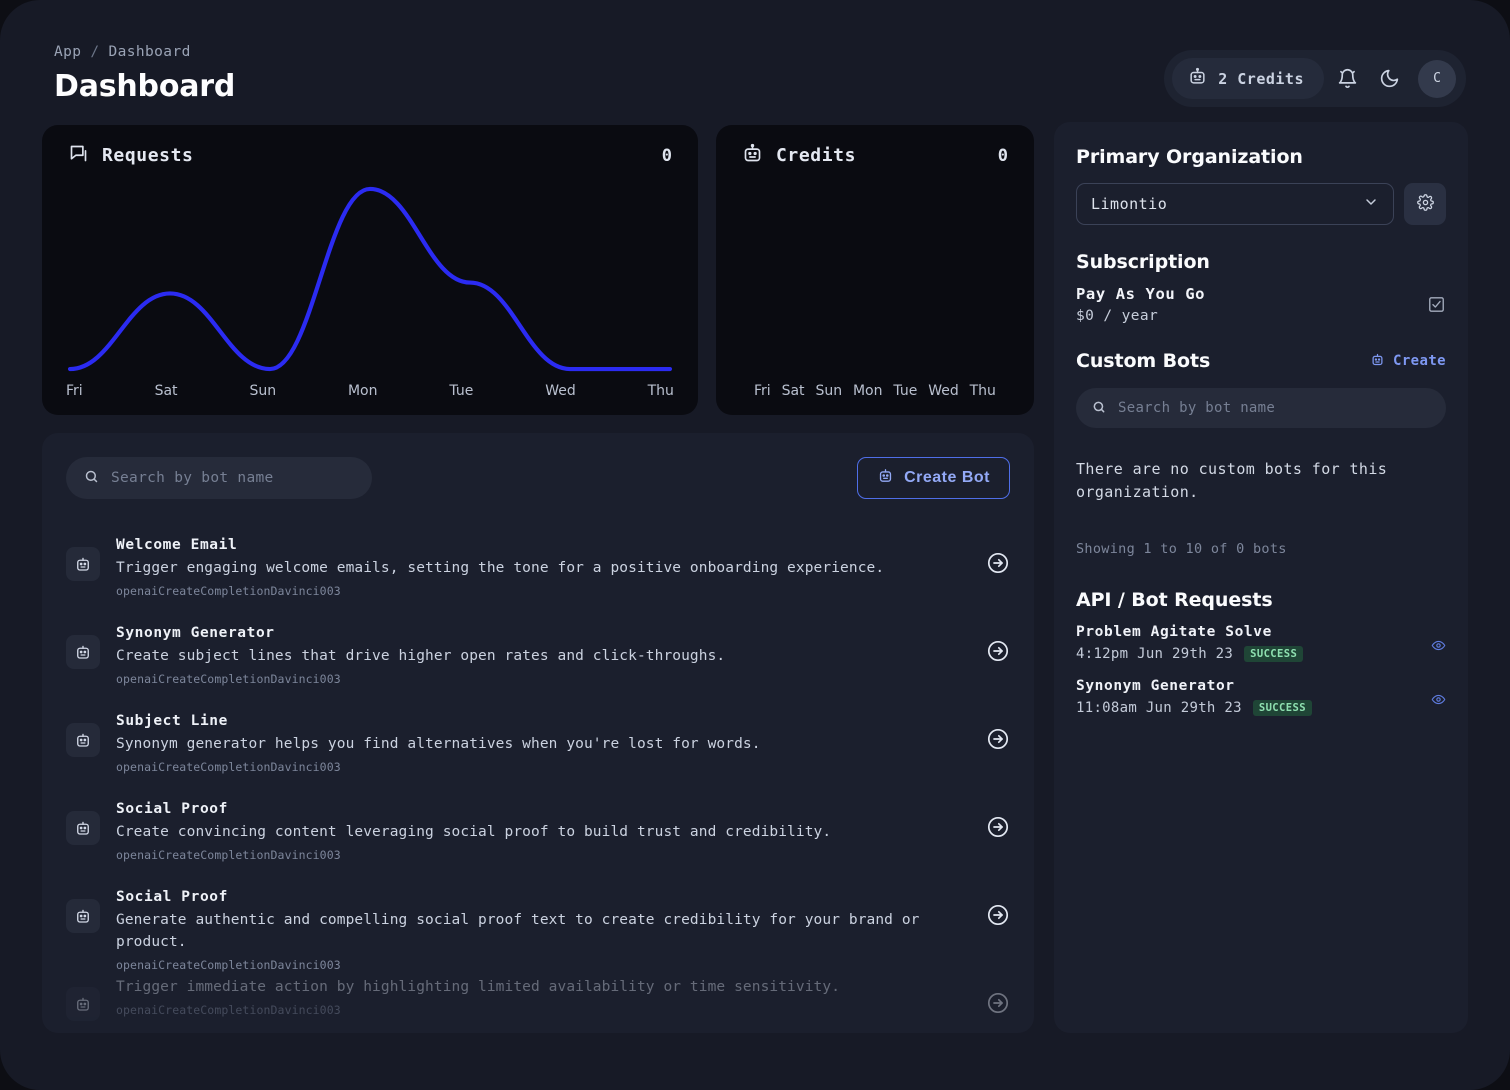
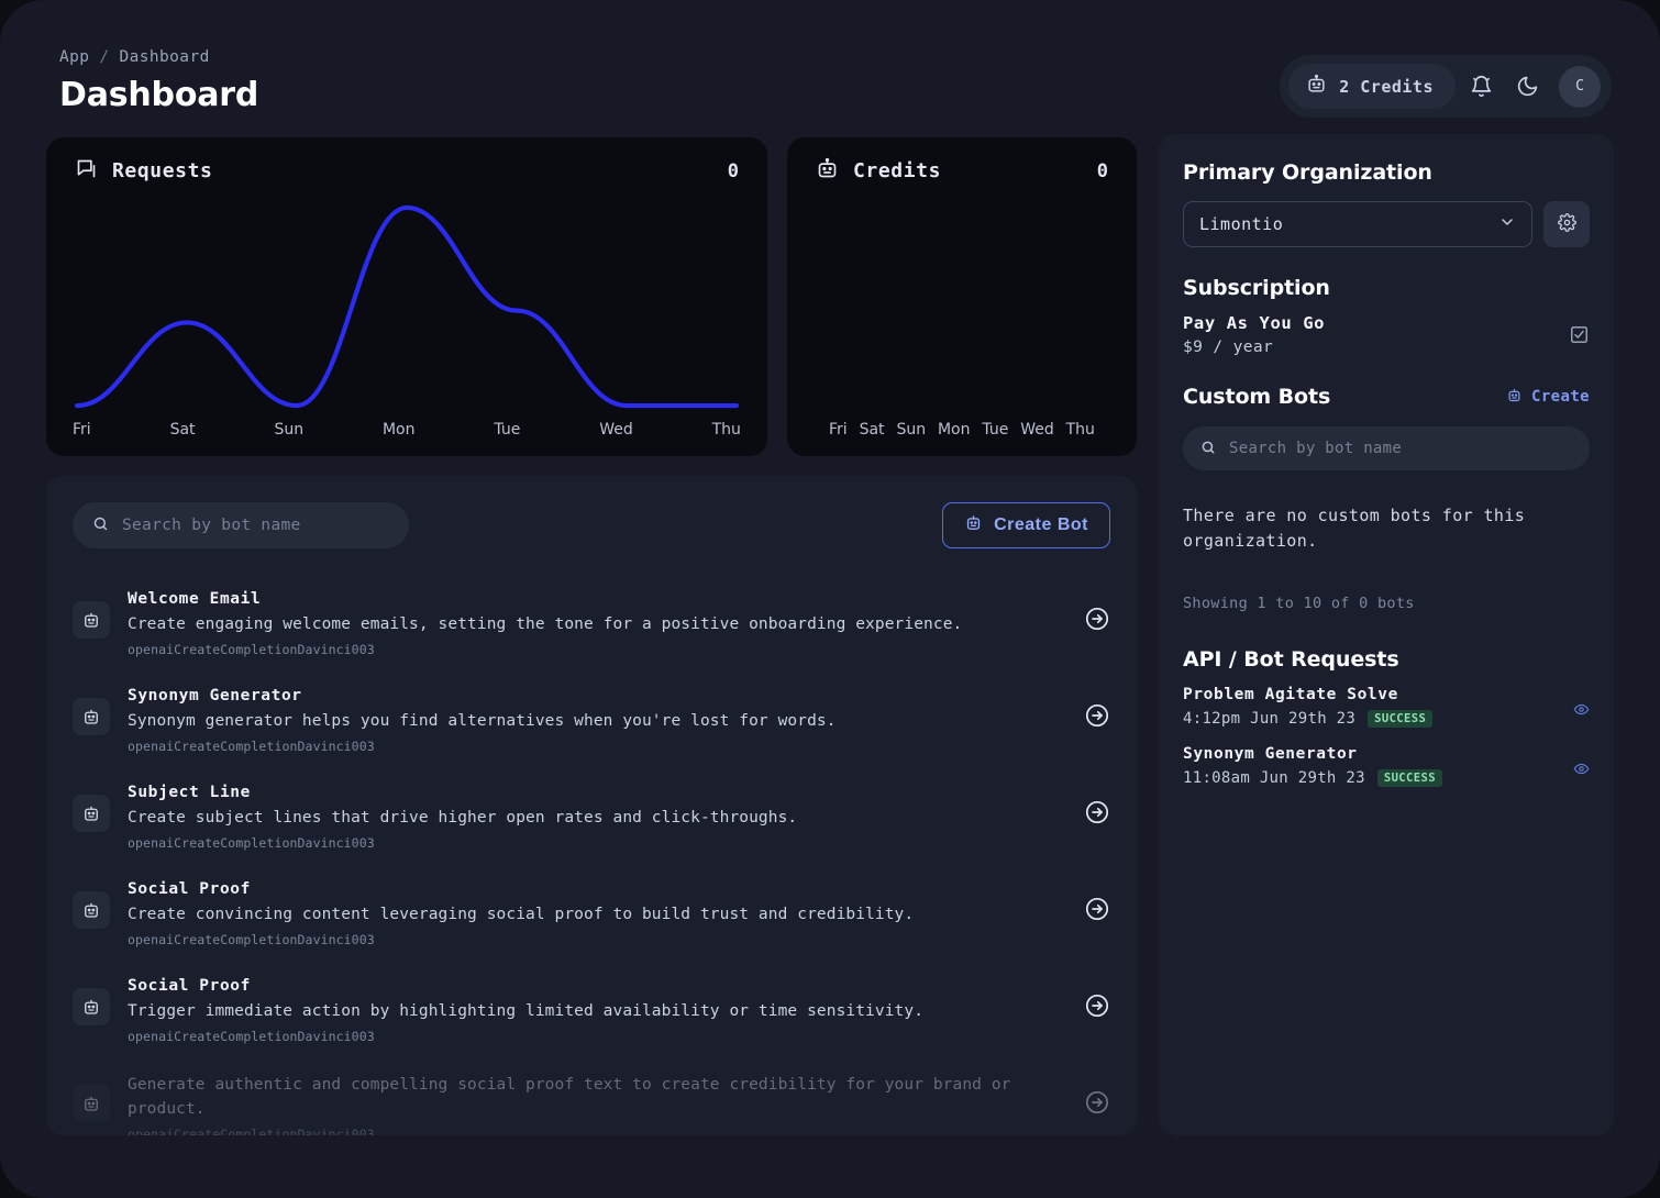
  App
  /
  Dashboard
  Dashboard
  2 Credits
  C
  Requests
  0
  Fri
  Sat
  Sun
  Mon
  Tue
  Wed
  Thu
  Credits
  0
  Fri
  Sat
  Sun
  Mon
  Tue
  Wed
  Thu
  Search by bot name
  Create Bot
  Welcome Email
- Trigger engaging welcome emails, setting the tone for a positive onboarding experience.
+ Create engaging welcome emails, setting the tone for a positive onboarding experience.
  openaiCreateCompletionDavinci003
  Synonym Generator
- Create subject lines that drive higher open rates and click-throughs.
+ Synonym generator helps you find alternatives when you're lost for words.
  openaiCreateCompletionDavinci003
  Subject Line
- Synonym generator helps you find alternatives when you're lost for words.
+ Create subject lines that drive higher open rates and click-throughs.
  openaiCreateCompletionDavinci003
  Social Proof
  Create convincing content leveraging social proof to build trust and credibility.
  openaiCreateCompletionDavinci003
  Social Proof
- Generate authentic and compelling social proof text to create credibility for your brand or product.
+ Trigger immediate action by highlighting limited availability or time sensitivity.
  openaiCreateCompletionDavinci003
- Trigger immediate action by highlighting limited availability or time sensitivity.
+ Generate authentic and compelling social proof text to create credibility for your brand or product.
  openaiCreateCompletionDavinci003
  Primary Organization
  Limontio
  Subscription
  Pay As You Go
- $0 / year
+ $9 / year
  Custom Bots
  Create
  Search by bot name
  There are no custom bots for this organization.
  Showing 1 to 10 of 0 bots
  API / Bot Requests
  Problem Agitate Solve
  4:12pm Jun 29th 23
  SUCCESS
  Synonym Generator
  11:08am Jun 29th 23
  SUCCESS
